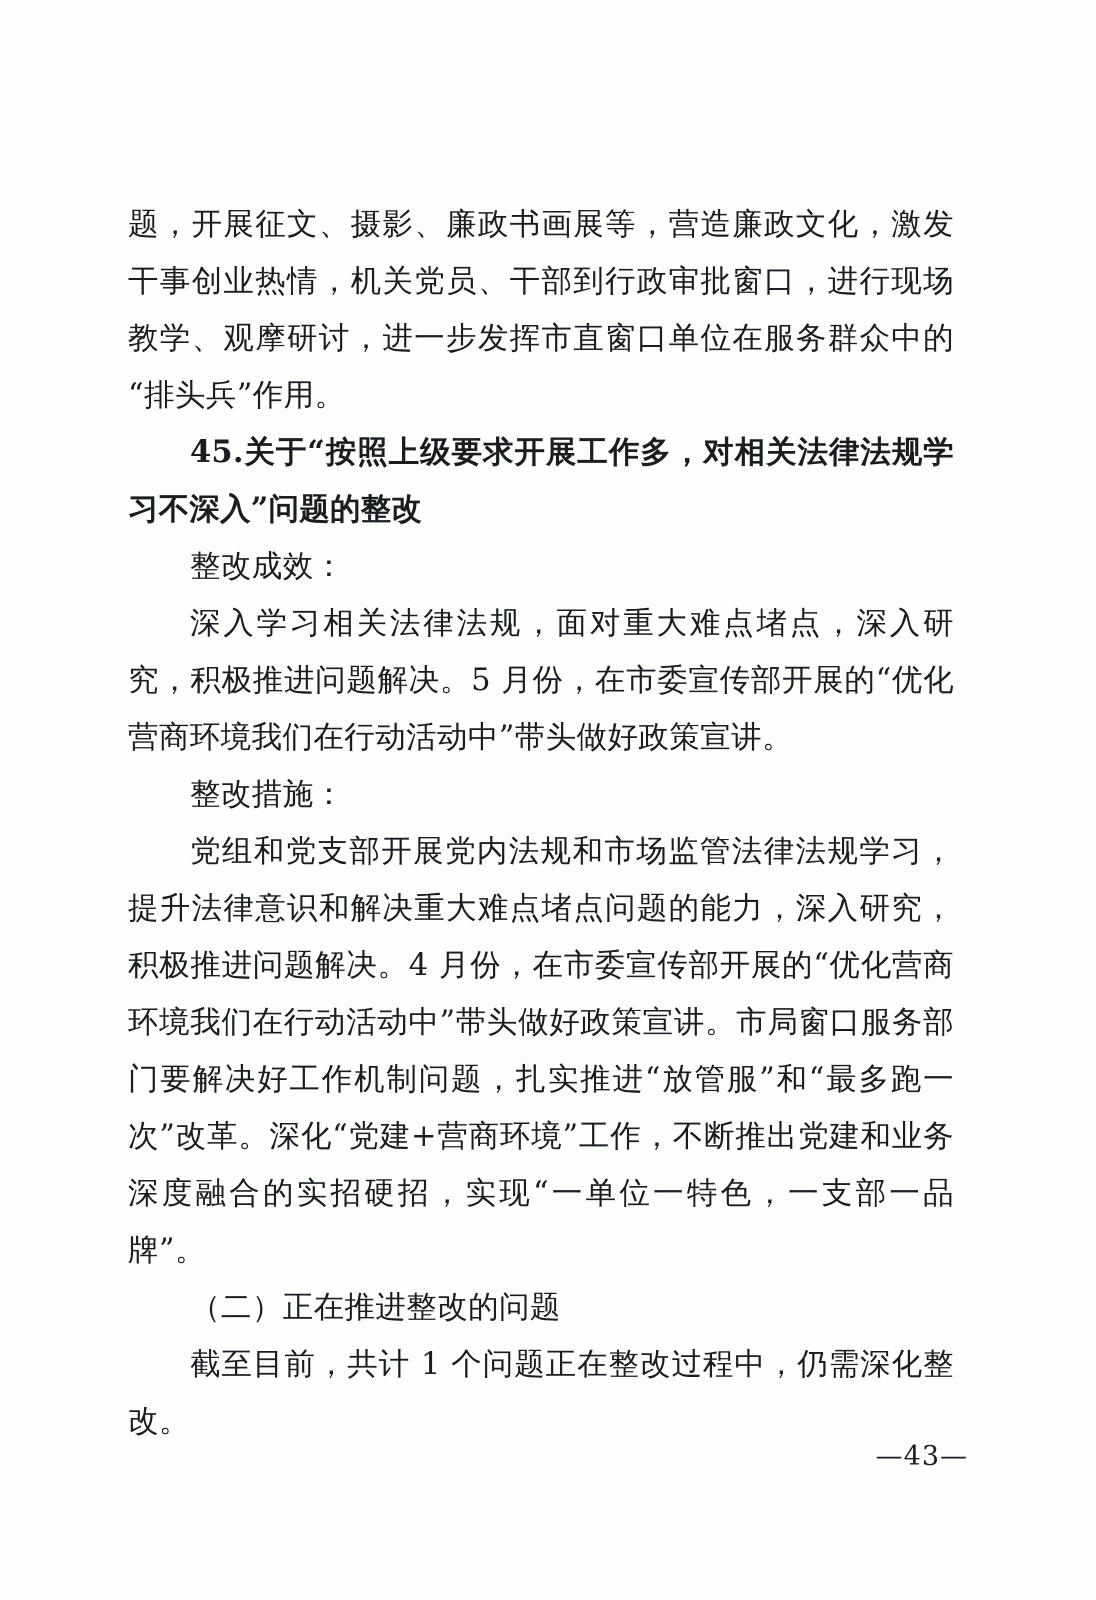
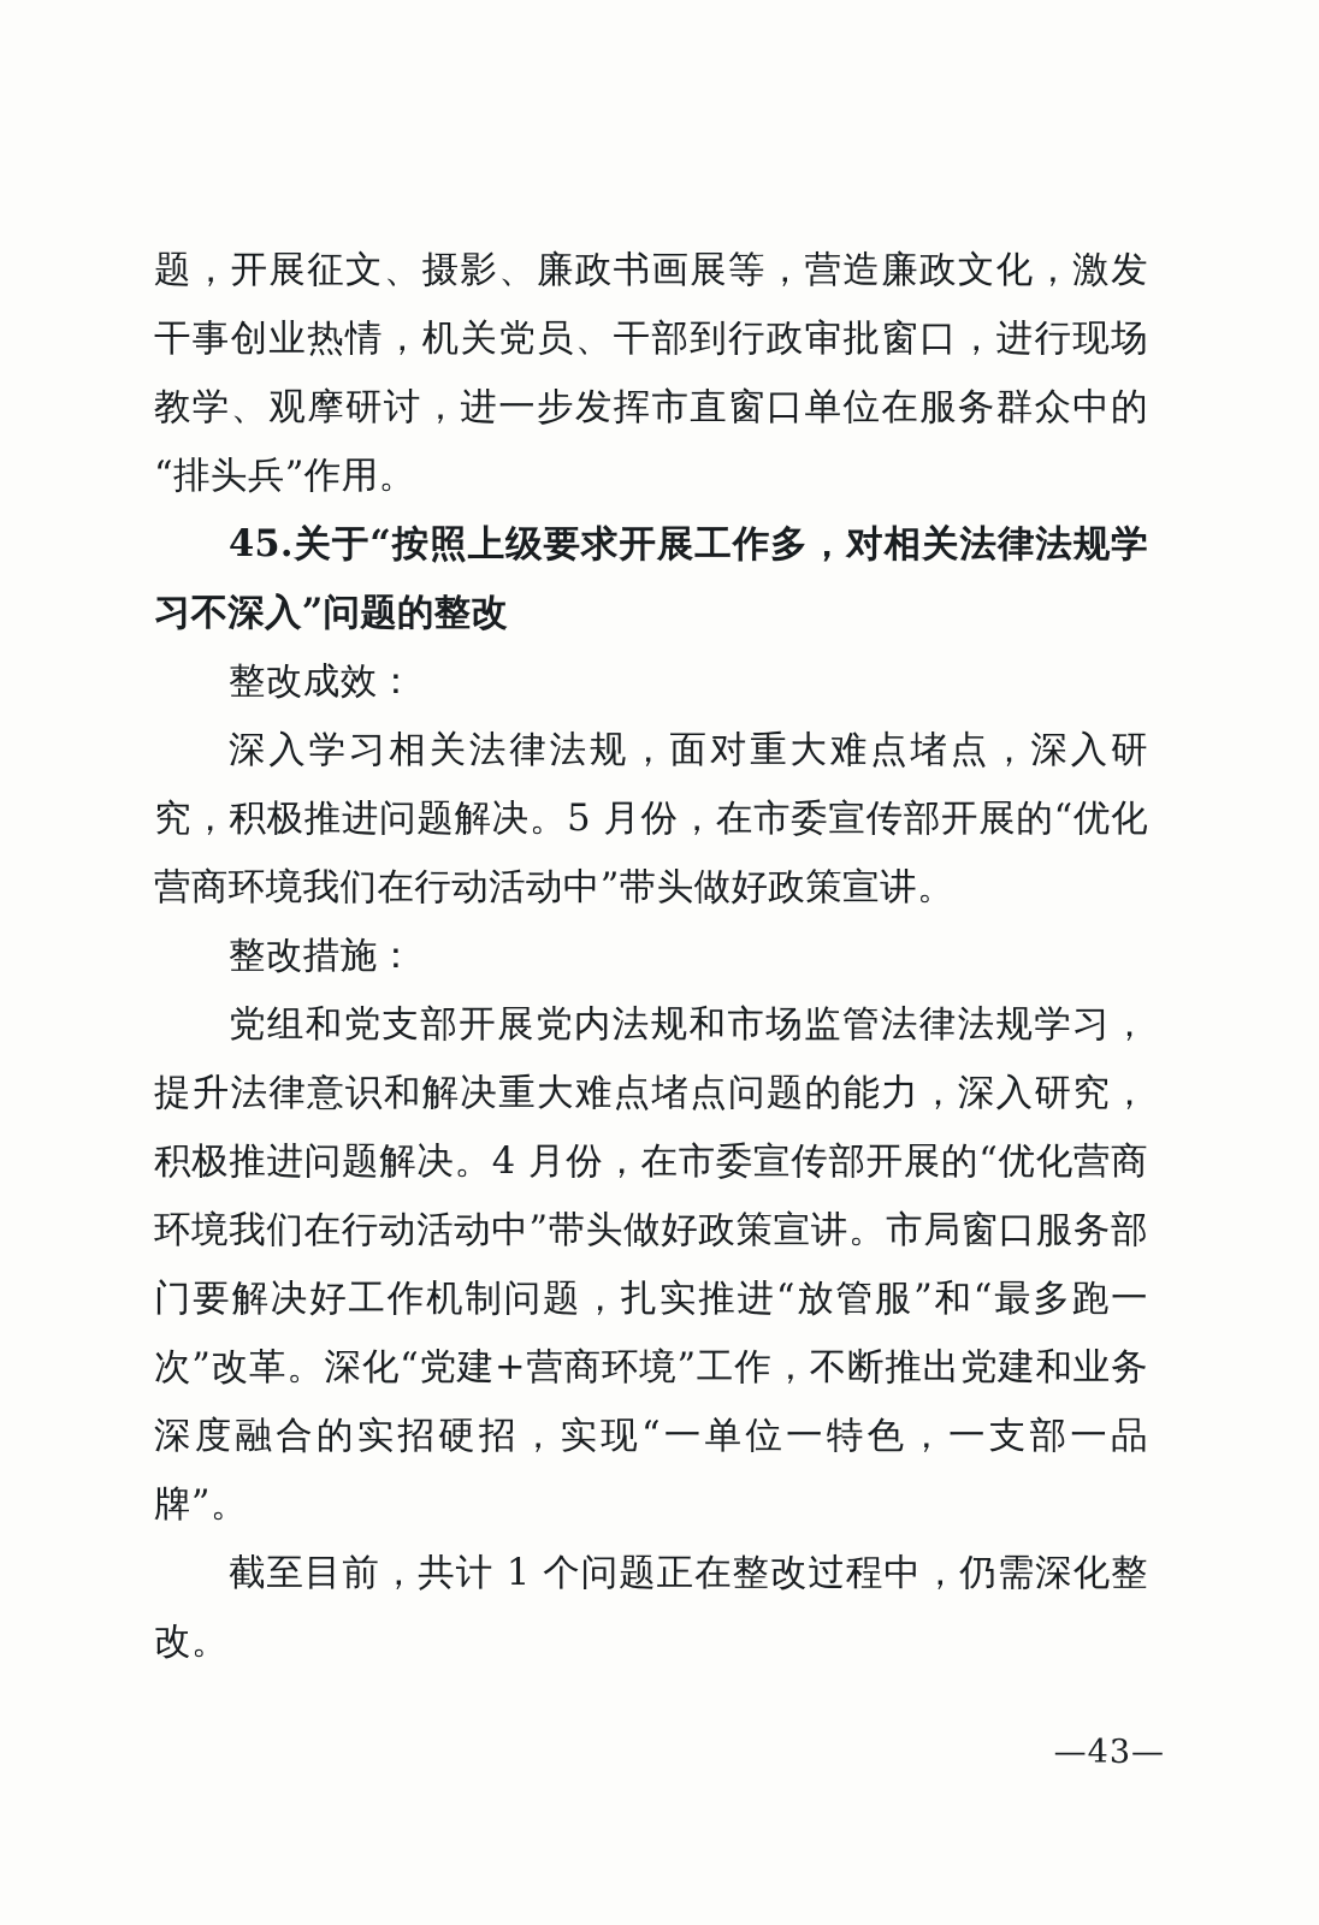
  题，开展征文、摄影、廉政书画展等，营造廉政文化，激发干事创业热情，机关党员、干部到行政审批窗口，进行现场教学、观摩研讨，进一步发挥市直窗口单位在服务群众中的“排头兵”作用。
  45.关于“按照上级要求开展工作多，对相关法律法规学习不深入”问题的整改
  整改成效：
  深入学习相关法律法规，面对重大难点堵点，深入研究，积极推进问题解决。5 月份，在市委宣传部开展的“优化营商环境我们在行动活动中”带头做好政策宣讲。
  整改措施：
  党组和党支部开展党内法规和市场监管法律法规学习，提升法律意识和解决重大难点堵点问题的能力，深入研究，积极推进问题解决。4 月份，在市委宣传部开展的“优化营商环境我们在行动活动中”带头做好政策宣讲。市局窗口服务部门要解决好工作机制问题，扎实推进“放管服”和“最多跑一次”改革。深化“党建+营商环境”工作，不断推出党建和业务深度融合的实招硬招，实现“一单位一特色，一支部一品牌”。
- （二）正在推进整改的问题
  截至目前，共计 1 个问题正在整改过程中，仍需深化整改。
  —43—
